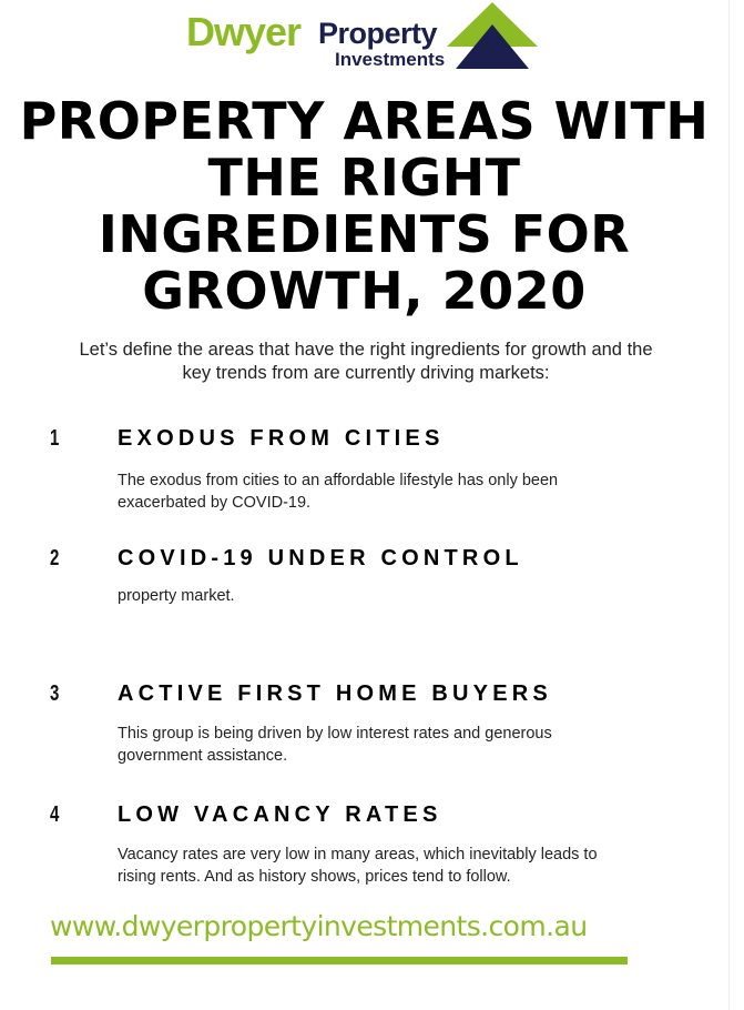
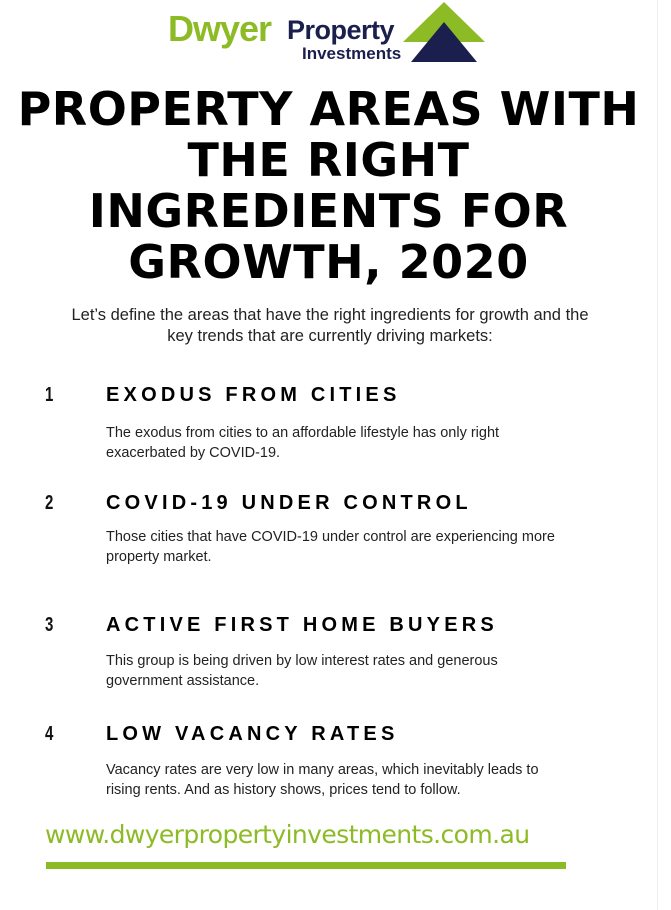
  Dwyer
  Property
  Investments
  PROPERTY AREAS WITH
  THE RIGHT
  INGREDIENTS FOR
  GROWTH, 2020
  Let’s define the areas that have the right ingredients for growth and the
- key trends from are currently driving markets:
+ key trends that are currently driving markets:
  1
  EXODUS FROM CITIES
- The exodus from cities to an affordable lifestyle has only been
+ The exodus from cities to an affordable lifestyle has only right
  exacerbated by COVID-19.
  2
  COVID-19 UNDER CONTROL
+ Those cities that have COVID-19 under control are experiencing more
  property market.
  3
  ACTIVE FIRST HOME BUYERS
  This group is being driven by low interest rates and generous
  government assistance.
  4
  LOW VACANCY RATES
  Vacancy rates are very low in many areas, which inevitably leads to
  rising rents. And as history shows, prices tend to follow.
  www.dwyerpropertyinvestments.com.au
